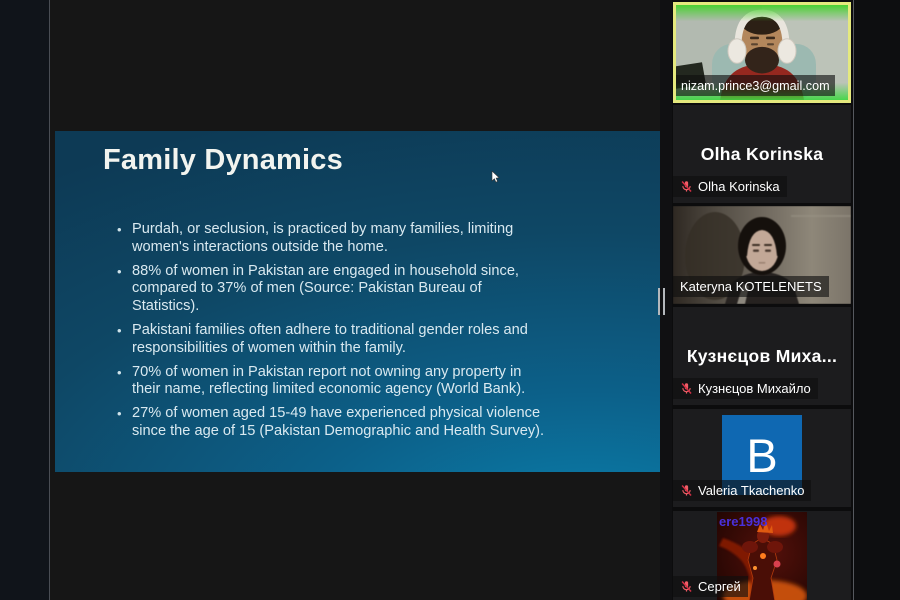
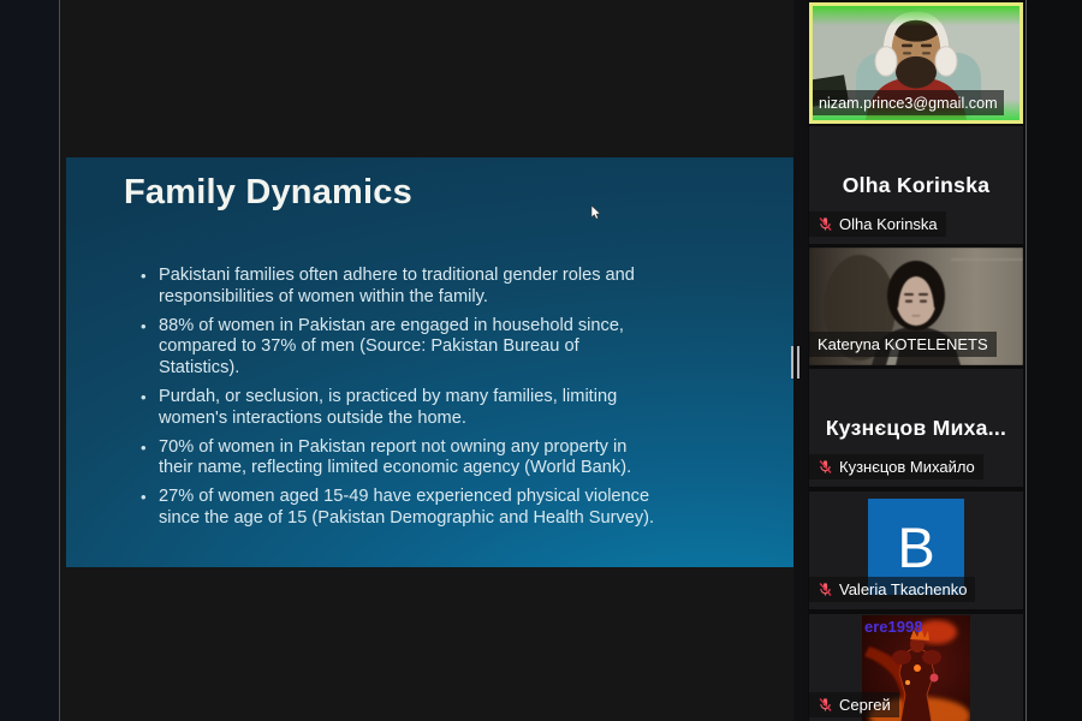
  Family Dynamics
- Purdah, or seclusion, is practiced by many families, limiting women's interactions outside the home.
+ Pakistani families often adhere to traditional gender roles and responsibilities of women within the family.
  88% of women in Pakistan are engaged in household since, compared to 37% of men (Source: Pakistan Bureau of Statistics).
- Pakistani families often adhere to traditional gender roles and responsibilities of women within the family.
+ Purdah, or seclusion, is practiced by many families, limiting women's interactions outside the home.
  70% of women in Pakistan report not owning any property in their name, reflecting limited economic agency (World Bank).
  27% of women aged 15-49 have experienced physical violence since the age of 15 (Pakistan Demographic and Health Survey).
  nizam.prince3@gmail.com
  Olha Korinska
  Olha Korinska
  Kateryna KOTELENETS
  Кузнєцов Миха...
  Кузнєцов Михайло
  B
  Valeria Tkachenko
  ere1998
  Сергей
